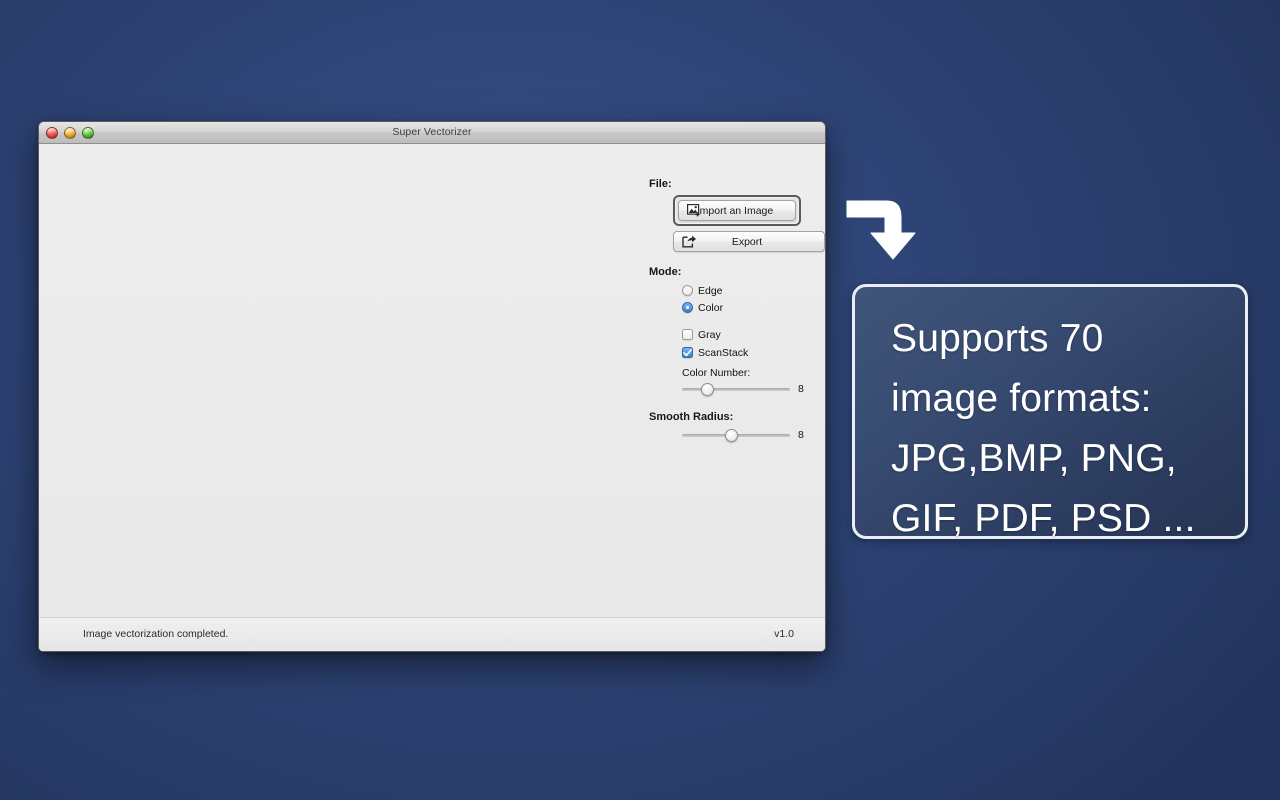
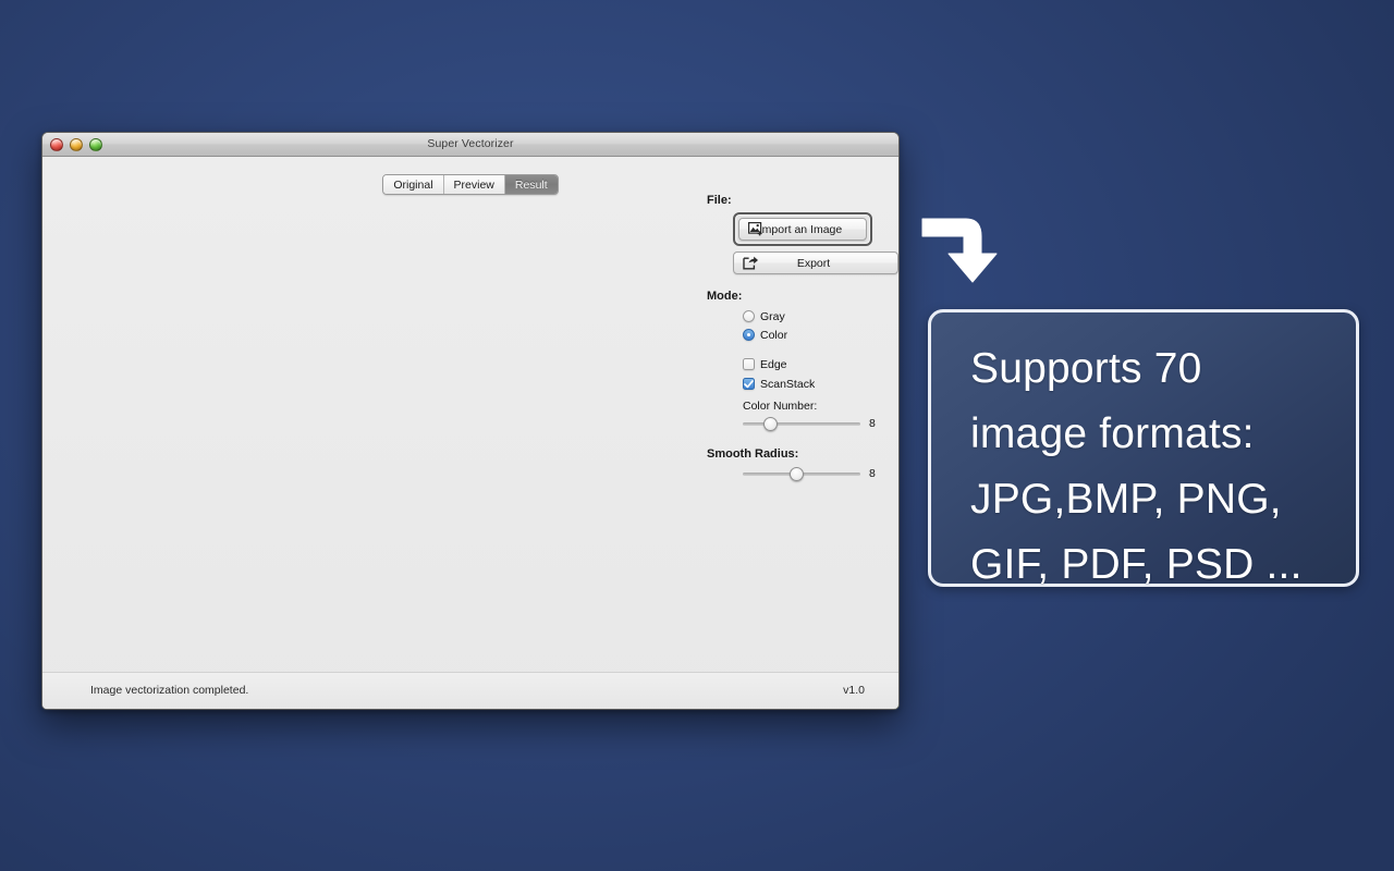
  Super Vectorizer
+ Original
+ Preview
+ Result
  File:
  mport an Image
  Export
  Mode:
- Edge
+ Gray
  Color
- Gray
+ Edge
  ScanStack
  Color Number:
  8
  Smooth Radius:
  8
  Image vectorization completed.
  v1.0
  Supports 70
  image formats:
  JPG,BMP, PNG,
  GIF, PDF, PSD ...
